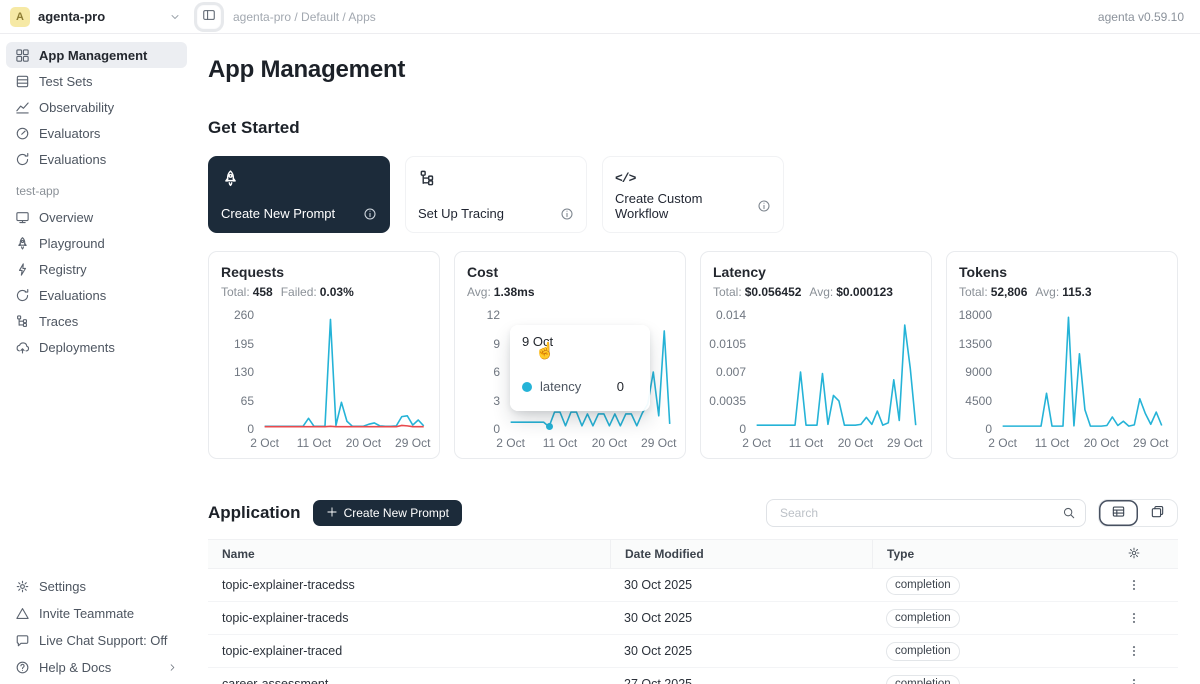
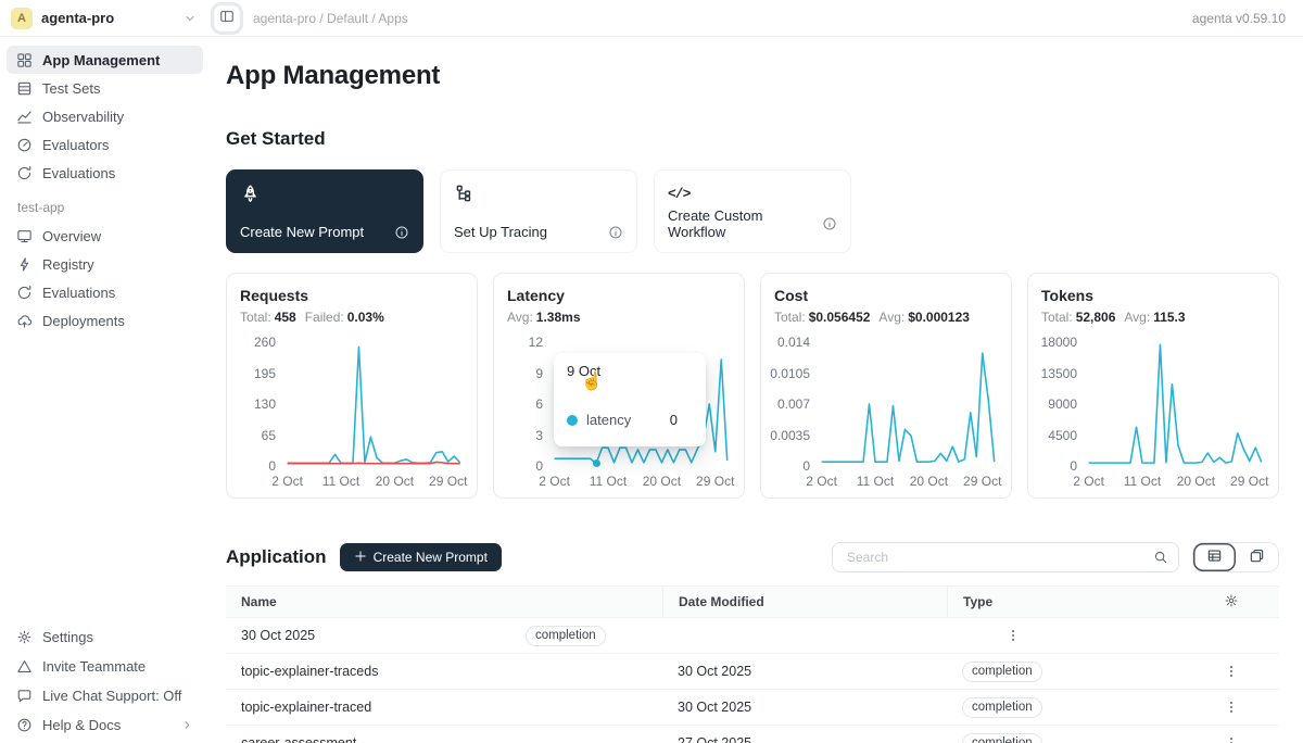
  A
  agenta-pro
  agenta-pro / Default / Apps
  agenta v0.59.10
  App Management
  Test Sets
  Observability
  Evaluators
  Evaluations
  test-app
  Overview
- Playground
  Registry
  Evaluations
- Traces
  Deployments
  Settings
  Invite Teammate
  Live Chat Support: Off
  Help & Docs
  App Management
  Get Started
  Create New Prompt
  Set Up Tracing
  </>
  Create Custom Workflow
  Requests
  Total: 458 Failed: 0.03%
  260
  195
  130
  65
  0
  2 Oct
  11 Oct
  20 Oct
  29 Oct
- Cost
+ Latency
  Avg: 1.38ms
  12
  9
  6
  3
  0
  2 Oct
  11 Oct
  20 Oct
  29 Oct
- Latency
+ Cost
  Total: $0.056452 Avg: $0.000123
  0.014
  0.0105
  0.007
  0.0035
  0
  2 Oct
  11 Oct
  20 Oct
  29 Oct
  Tokens
  Total: 52,806 Avg: 115.3
  18000
  13500
  9000
  4500
  0
  2 Oct
  11 Oct
  20 Oct
  29 Oct
  9 Oct
  latency
  0
  ☝
  Application
  Create New Prompt
  Search
  Name
  Date Modified
  Type
- topic-explainer-tracedss
  30 Oct 2025
  completion
  topic-explainer-traceds
  30 Oct 2025
  completion
  topic-explainer-traced
  30 Oct 2025
  completion
